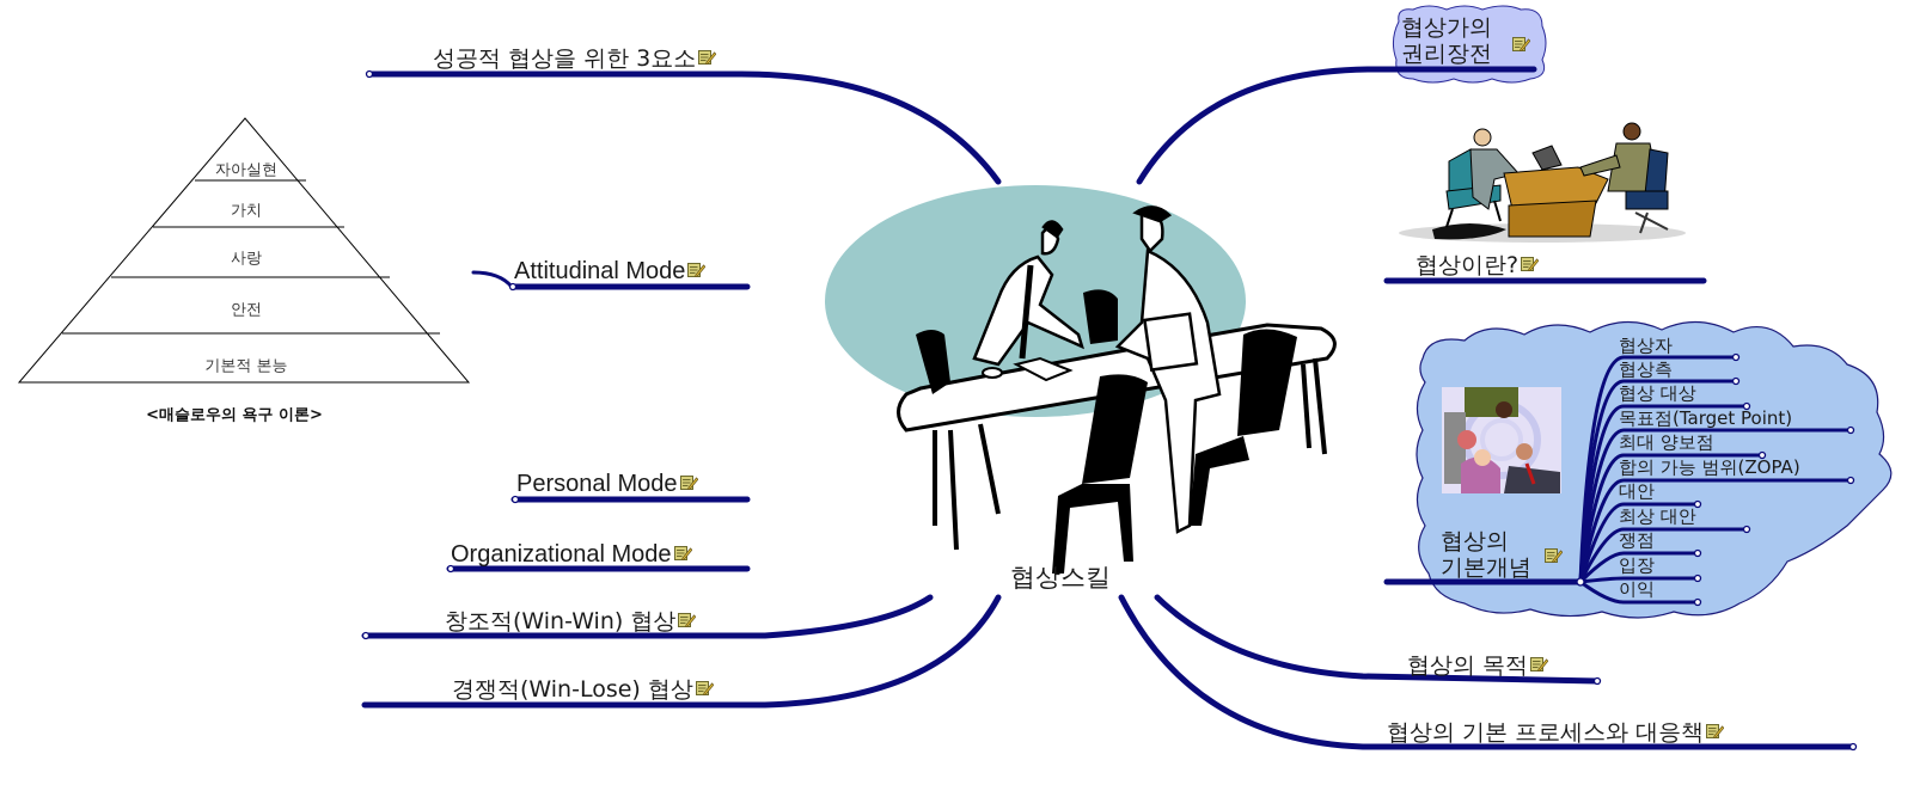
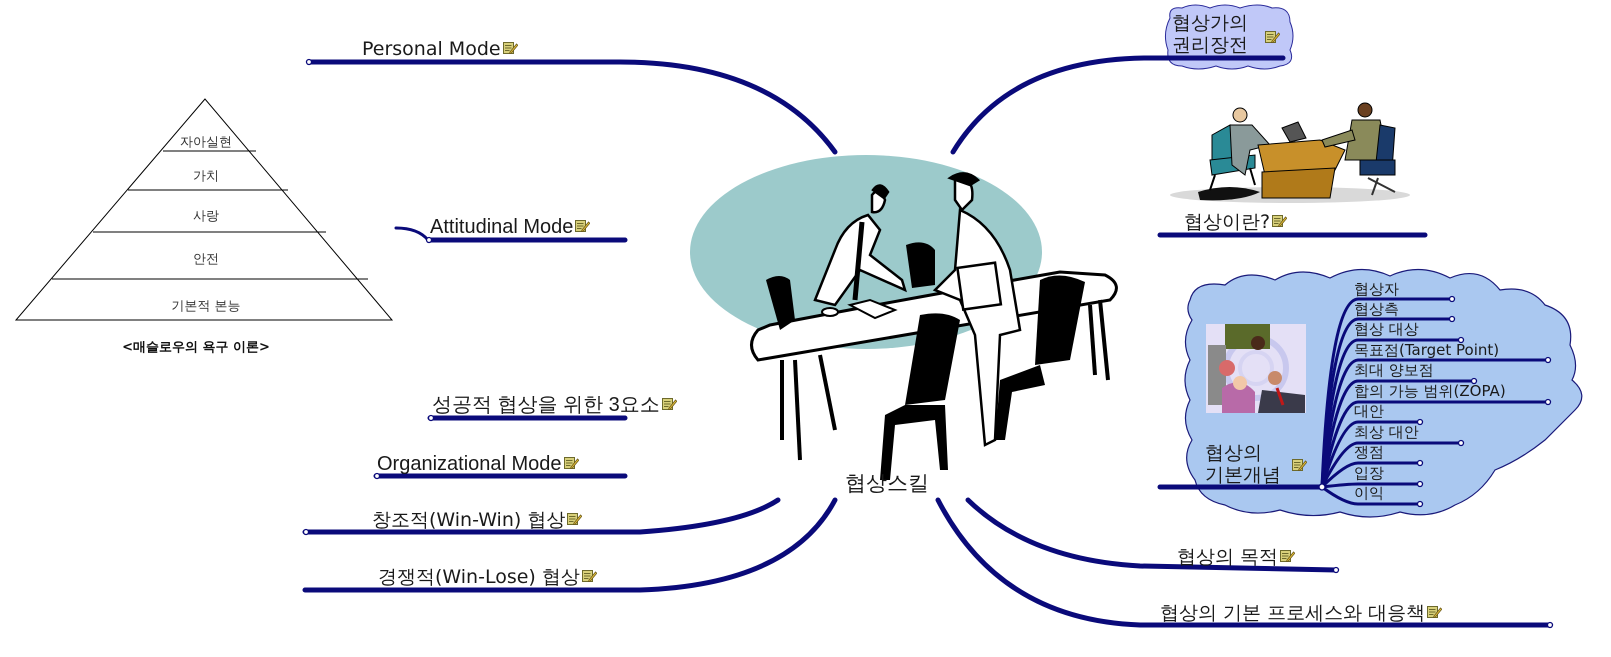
- 성공적 협상을 위한 3요소
+ Personal Mode
  Attitudinal Mode
- Personal Mode
+ 성공적 협상을 위한 3요소
  Organizational Mode
  창조적(Win-Win) 협상
  경쟁적(Win-Lose) 협상
  자아실현
  가치
  사랑
  안전
  기본적 본능
  <매슬로우의 욕구 이론>
  협상스킬
  협상가의
  권리장전
  협상이란?
  협상의
  기본개념
  협상자
  협상측
  협상 대상
  목표점(Target Point)
  최대 양보점
  합의 가능 범위(ZOPA)
  대안
  최상 대안
  쟁점
  입장
  이익
  협상의 목적
  협상의 기본 프로세스와 대응책
